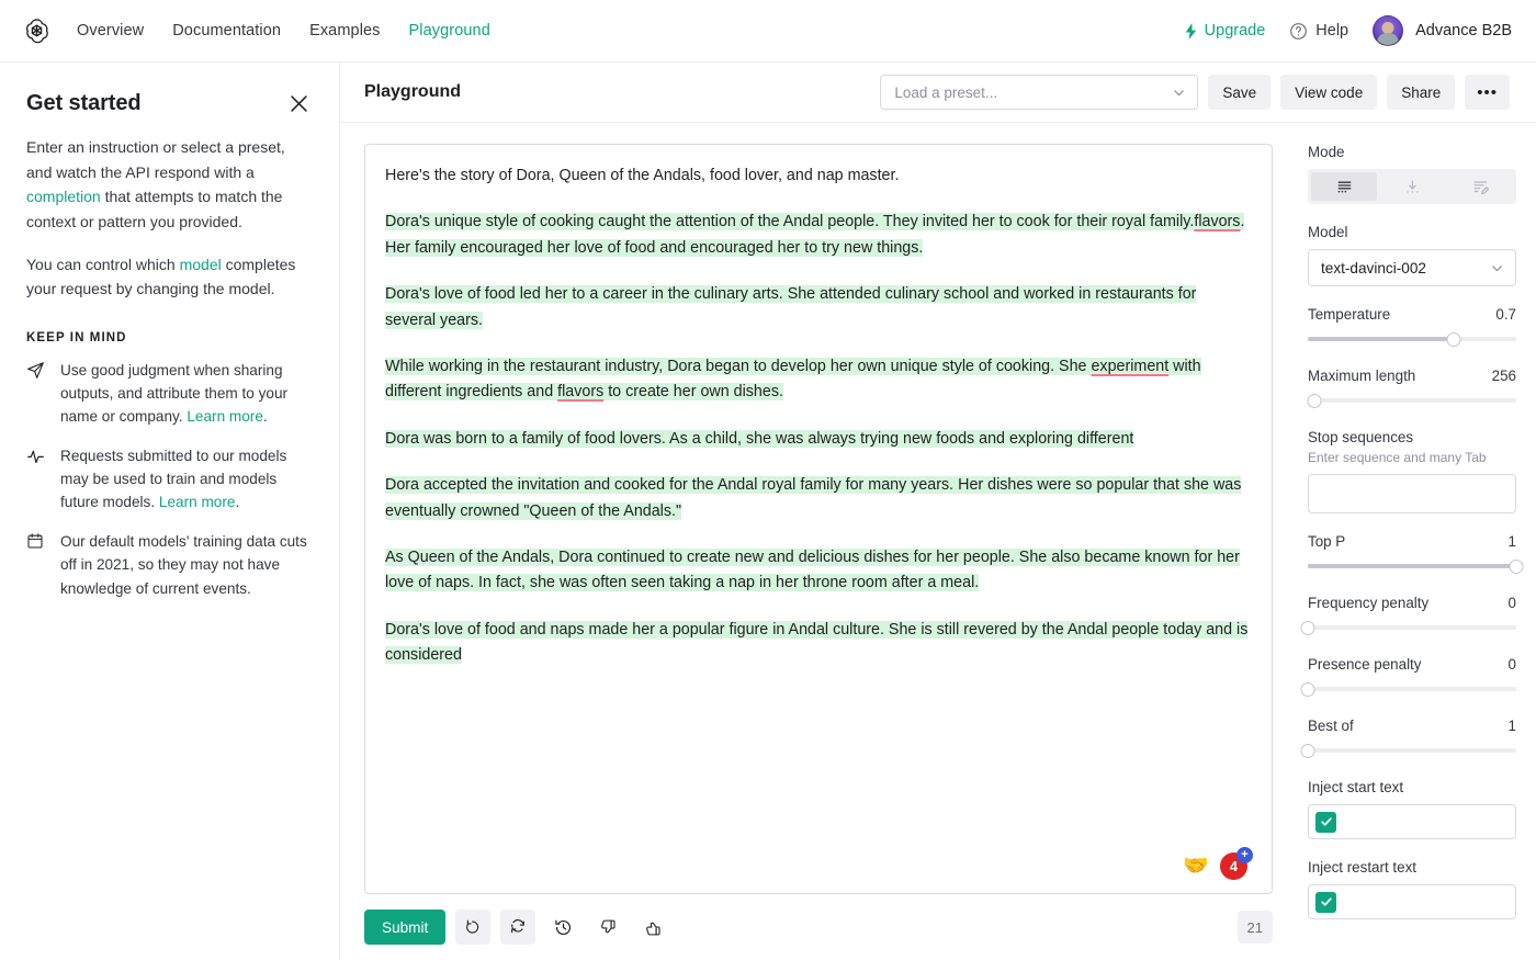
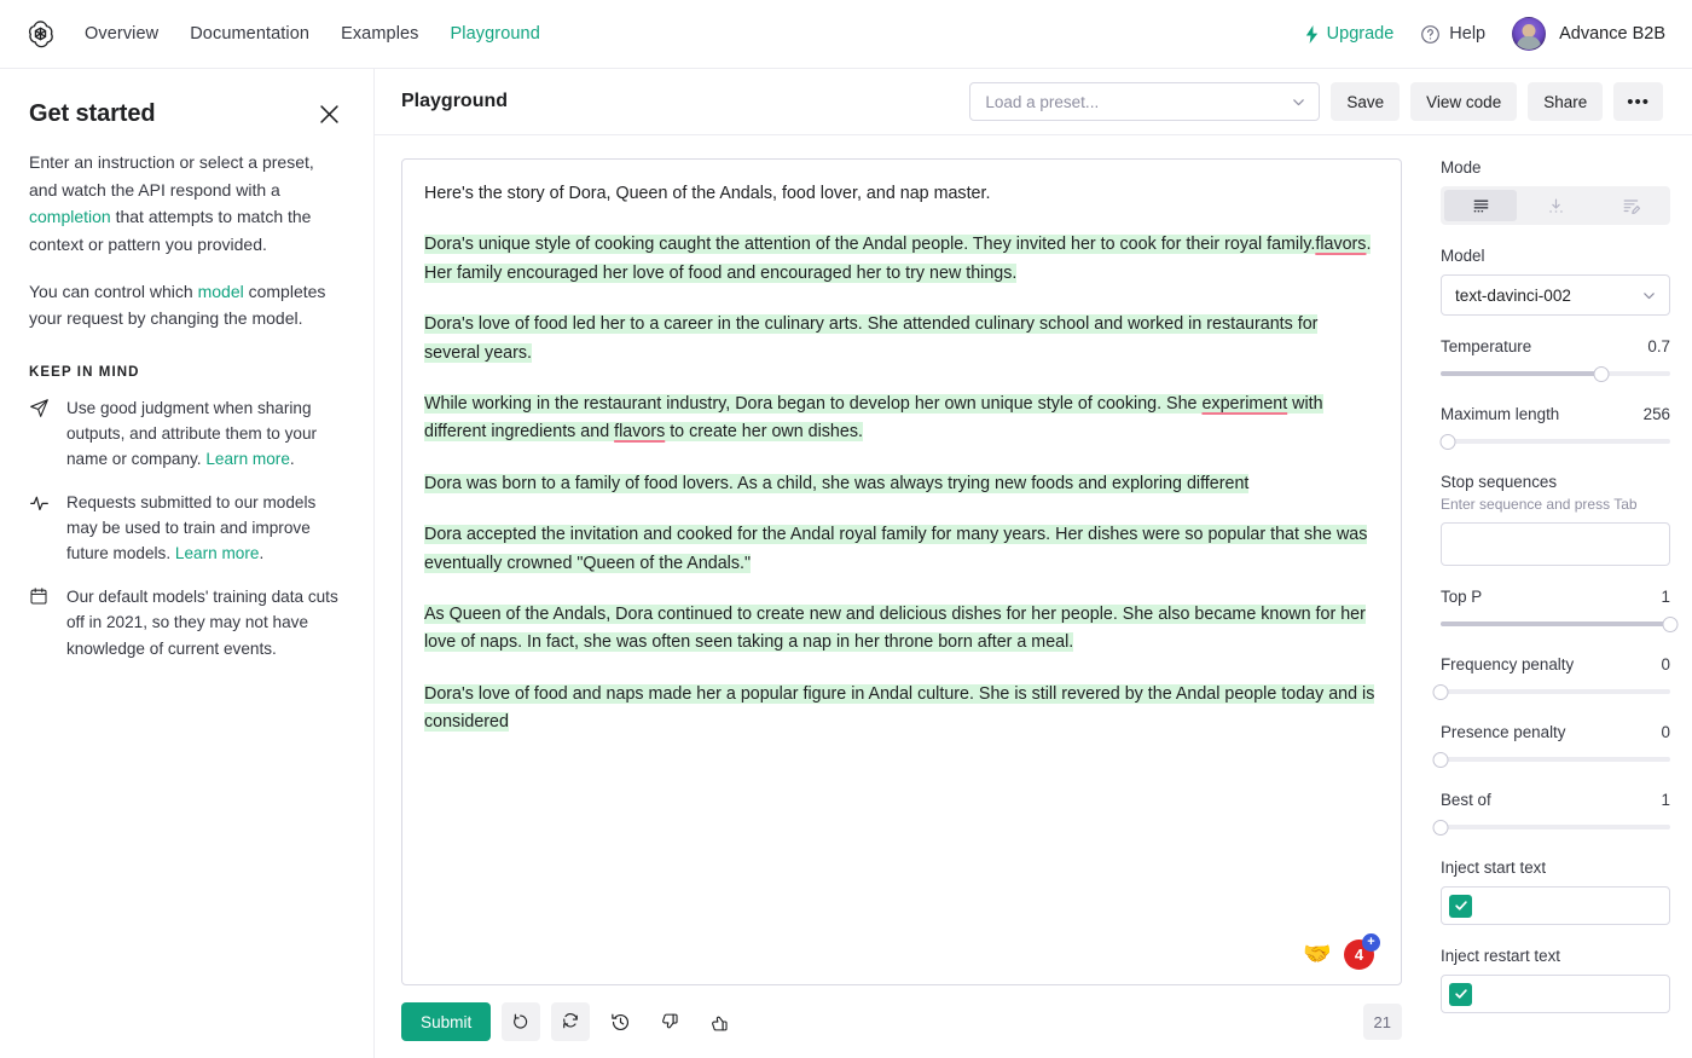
  Overview
  Documentation
  Examples
  Playground
  Upgrade
  Help
  Advance B2B
  Get started
  Enter an instruction or select a preset, and watch the API respond with a completion that attempts to match the context or pattern you provided.
  You can control which model completes your request by changing the model.
  KEEP IN MIND
  Use good judgment when sharing outputs, and attribute them to your name or company. Learn more.
- Requests submitted to our models may be used to train and models future models. Learn more.
+ Requests submitted to our models may be used to train and improve future models. Learn more.
  Our default models' training data cuts off in 2021, so they may not have knowledge of current events.
  Playground
  Load a preset...
  Save
  View code
  Share
  •••
  Here's the story of Dora, Queen of the Andals, food lover, and nap master.
  Dora's unique style of cooking caught the attention of the Andal people. They invited her to cook for their royal family.flavors. Her family encouraged her love of food and encouraged her to try new things.
  Dora's love of food led her to a career in the culinary arts. She attended culinary school and worked in restaurants for several years.
  While working in the restaurant industry, Dora began to develop her own unique style of cooking. She experiment with different ingredients and flavors to create her own dishes.
  Dora was born to a family of food lovers. As a child, she was always trying new foods and exploring different
  Dora accepted the invitation and cooked for the Andal royal family for many years. Her dishes were so popular that she was eventually crowned "Queen of the Andals."
- As Queen of the Andals, Dora continued to create new and delicious dishes for her people. She also became known for her love of naps. In fact, she was often seen taking a nap in her throne room after a meal.
+ As Queen of the Andals, Dora continued to create new and delicious dishes for her people. She also became known for her love of naps. In fact, she was often seen taking a nap in her throne born after a meal.
  Dora's love of food and naps made her a popular figure in Andal culture. She is still revered by the Andal people today and is considered
  🤝
  4
  +
  Submit
  21
  Mode
  Model
  text-davinci-002
  Temperature
  0.7
  Maximum length
  256
  Stop sequences
- Enter sequence and many Tab
+ Enter sequence and press Tab
  Top P
  1
  Frequency penalty
  0
  Presence penalty
  0
  Best of
  1
  Inject start text
  Inject restart text
